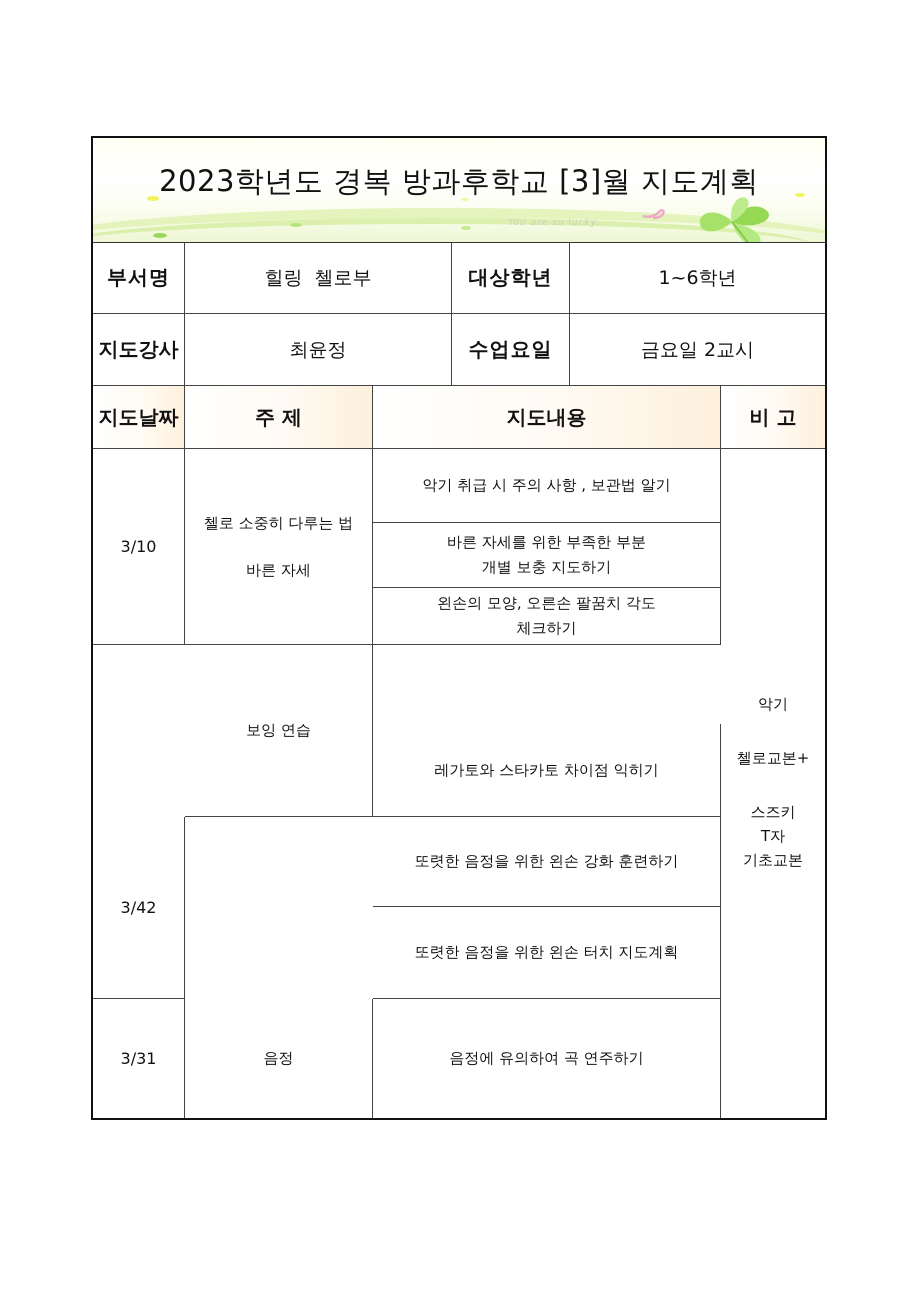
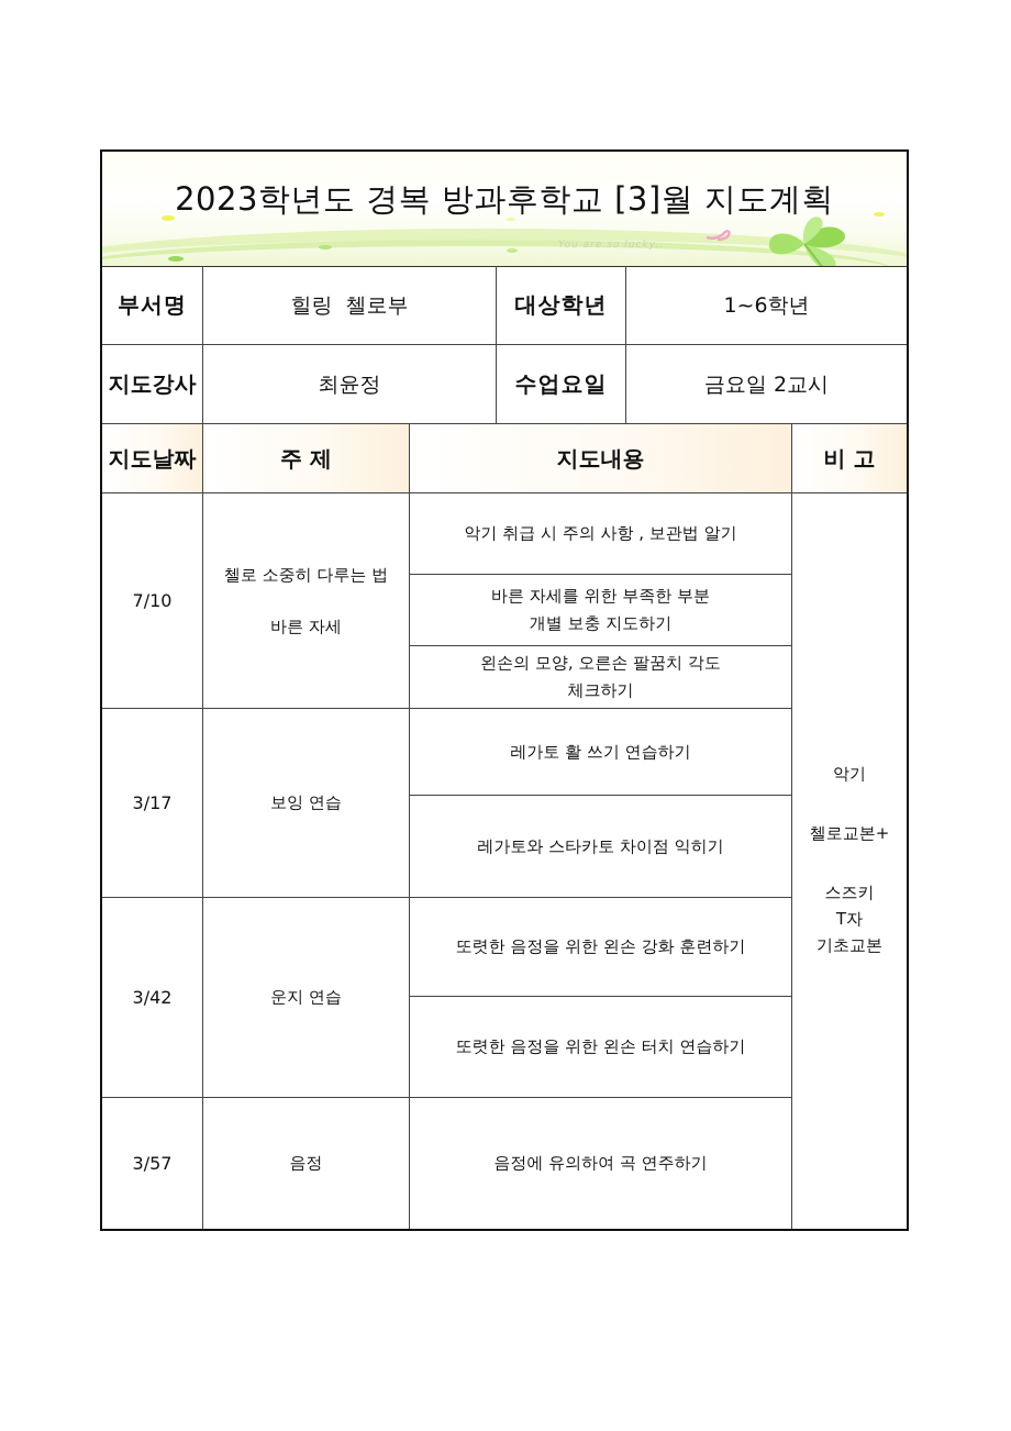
  You are so lucky..
  2023학년도 경복 방과후학교 [3]월 지도계획
  부서명
  힐링 첼로부
  대상학년
  1~6학년
  지도강사
  최윤정
  수업요일
  금요일 2교시
  지도날짜
  주 제
  지도내용
  비 고
- 3/10
+ 7/10
  첼로 소중히 다루는 법
  바른 자세
  악기 취급 시 주의 사항 , 보관법 알기
  바른 자세를 위한 부족한 부분
  개별 보충 지도하기
  왼손의 모양, 오른손 팔꿈치 각도
  체크하기
+ 3/17
  보잉 연습
+ 레가토 활 쓰기 연습하기
  레가토와 스타카토 차이점 익히기
  3/42
+ 운지 연습
  또렷한 음정을 위한 왼손 강화 훈련하기
- 또렷한 음정을 위한 왼손 터치 지도계획
+ 또렷한 음정을 위한 왼손 터치 연습하기
- 3/31
+ 3/57
  음정
  음정에 유의하여 곡 연주하기
  악기
  첼로교본+
  스즈키
  T자
  기초교본
